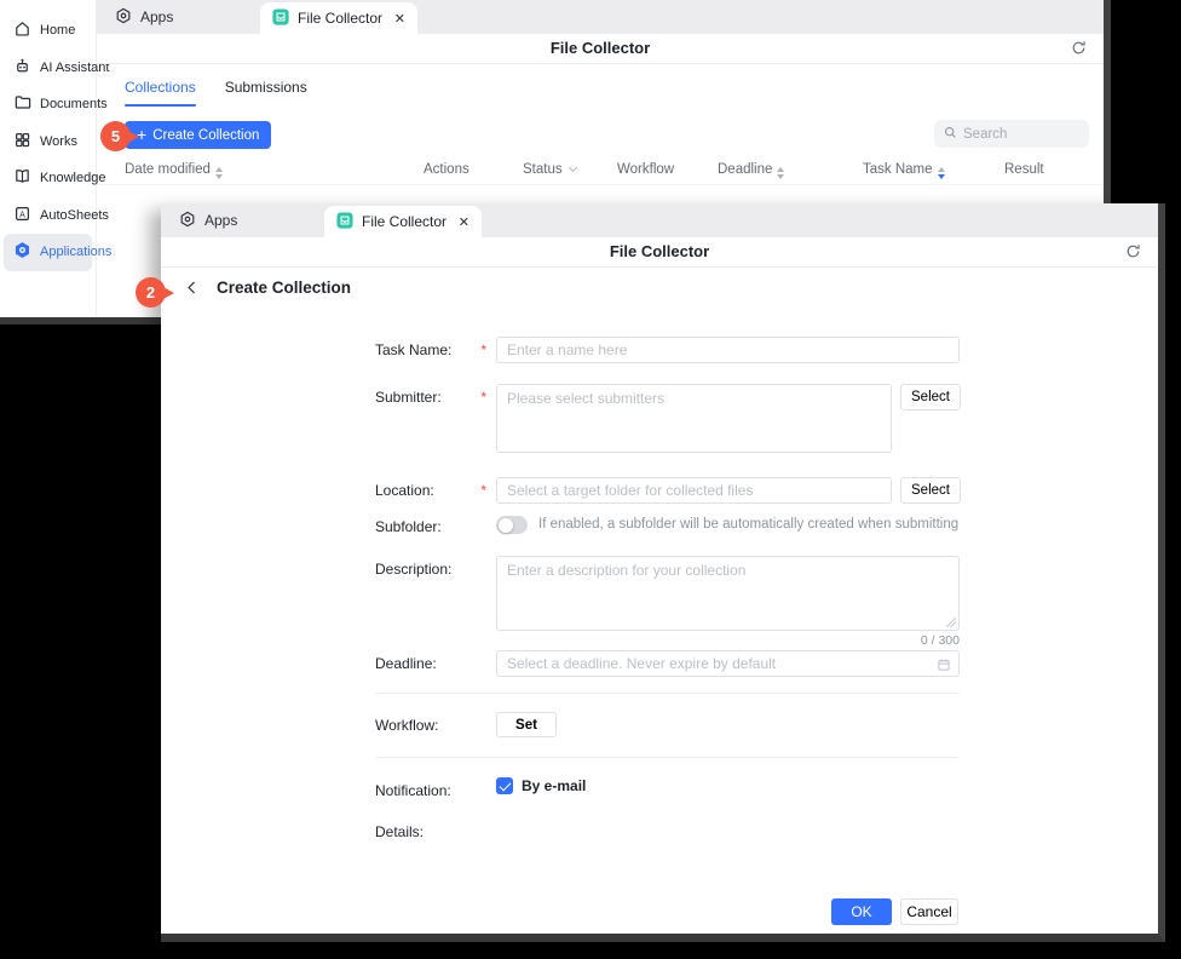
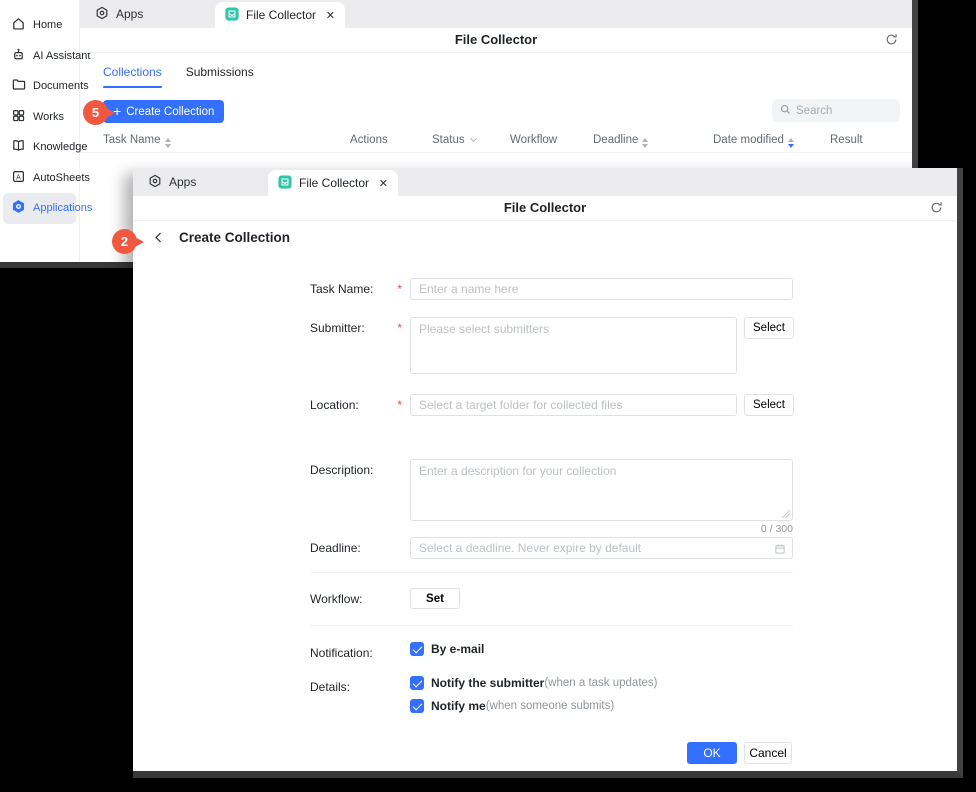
  Home
  AI Assistant
  Documents
  Works
  Knowledge
  AutoSheets
  Applications
  Apps
  File Collector
  File Collector
  Collections
  Submissions
  Create Collection
  Search
- Date modified
+ Task Name
  Actions
  Status
  Workflow
  Deadline
- Task Name
+ Date modified
  Result
  Apps
  File Collector
  File Collector
  Create Collection
  Task Name:
  *
  Enter a name here
  Submitter:
  *
  Please select submitters
  Select
  Location:
  *
  Select a target folder for collected files
  Select
- Subfolder:
- If enabled, a subfolder will be automatically created when submitting
  Description:
  Enter a description for your collection
  0 / 300
  Deadline:
  Select a deadline. Never expire by default
  Workflow:
  Set
  Notification:
  By e-mail
  Details:
+ Notify the submitter
+ (when a task updates)
+ Notify me
+ (when someone submits)
  OK
  Cancel
  5
  2
